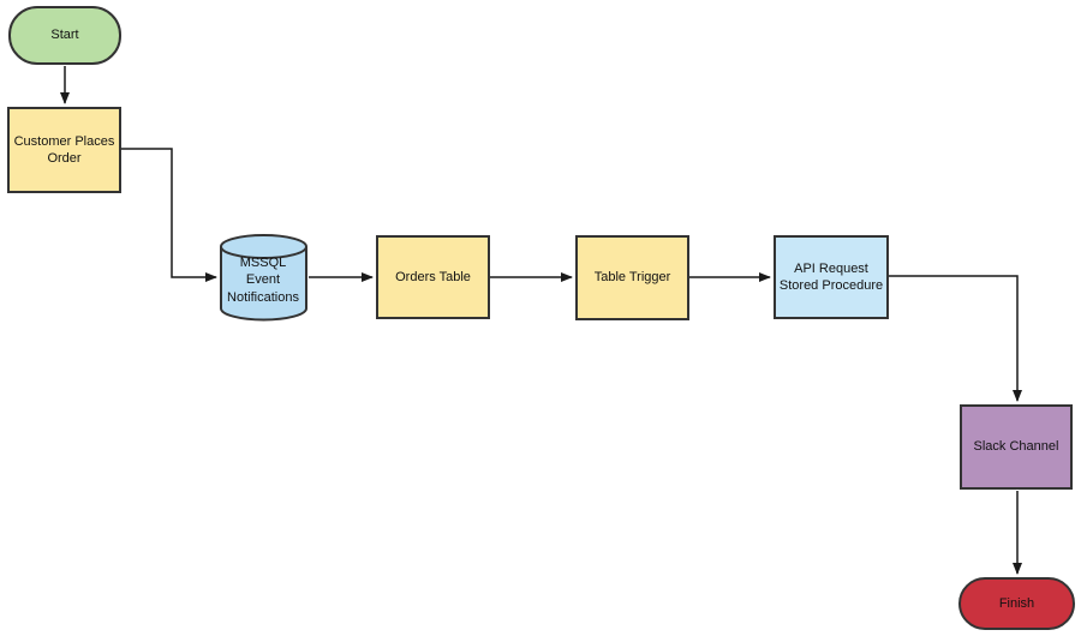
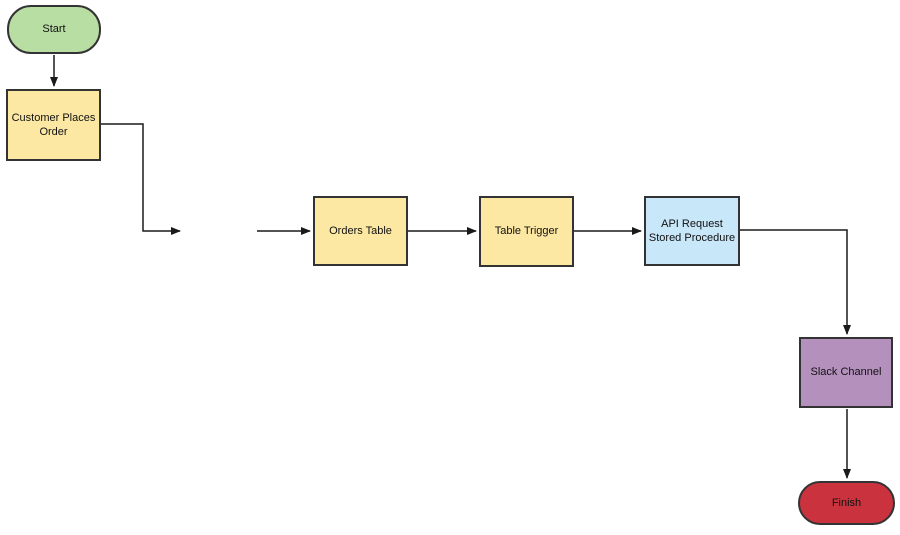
  Start
  Customer Places Order
- MSSQL Event Notifications
  Orders Table
  Table Trigger
  API Request Stored Procedure
  Slack Channel
  Finish
